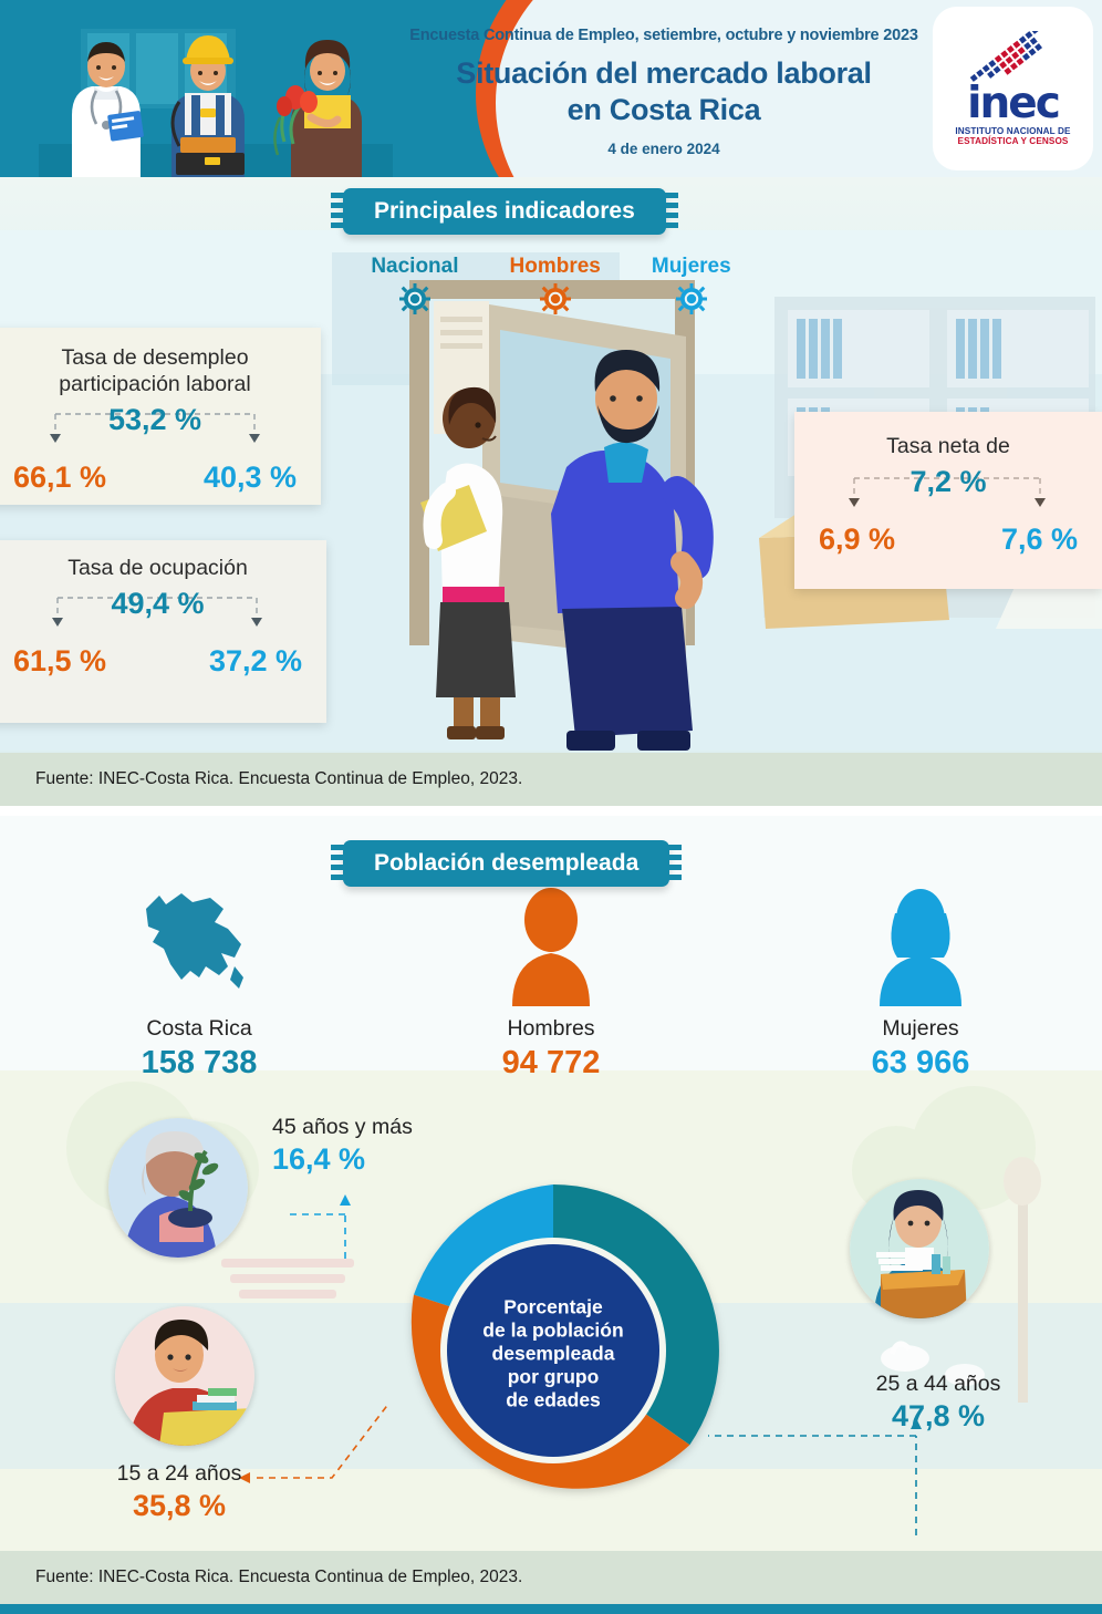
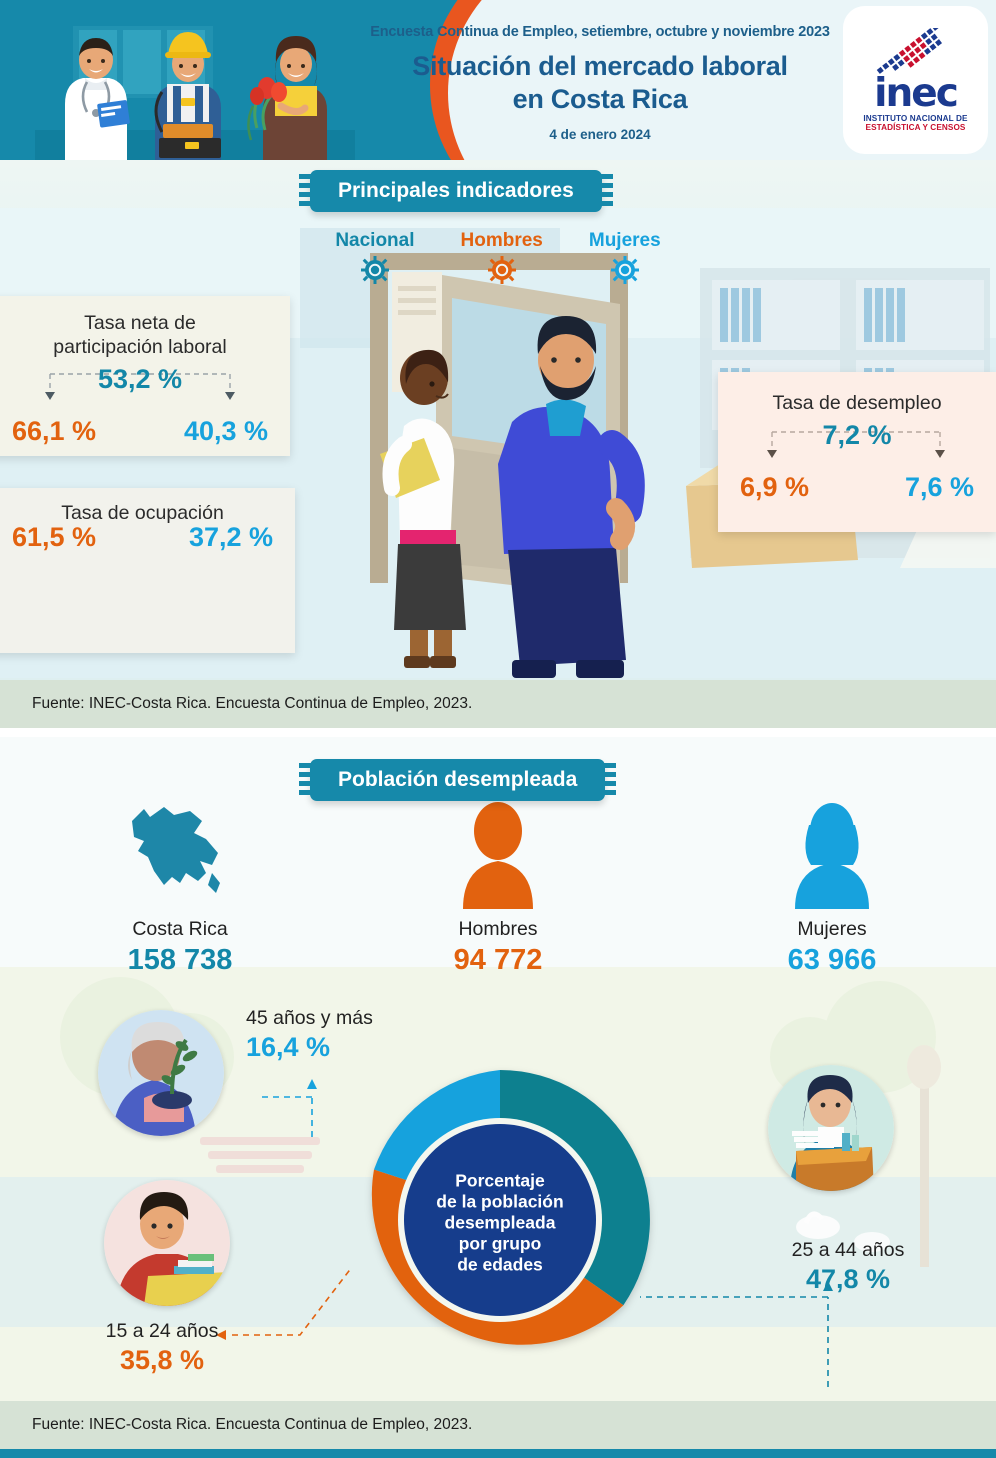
  Encuesta Continua de Empleo, setiembre, octubre y noviembre 2023
  Situación del mercado laboral
  en Costa Rica
  4 de enero 2024
  inec
  INSTITUTO NACIONAL DE
  ESTADÍSTICA Y CENSOS
  Principales indicadores
  Nacional
  Hombres
  Mujeres
- Tasa de desempleo
+ Tasa neta de
  participación laboral
  53,2 %
  66,1 %
  40,3 %
  Tasa de ocupación
- 49,4 %
  61,5 %
  37,2 %
- Tasa neta de
+ Tasa de desempleo
  7,2 %
  6,9 %
  7,6 %
  Fuente: INEC-Costa Rica. Encuesta Continua de Empleo, 2023.
  Población desempleada
  Costa Rica
  158 738
  Hombres
  94 772
  Mujeres
  63 966
  Porcentaje
  de la población
  desempleada
  por grupo
  de edades
  45 años y más
  16,4 %
  25 a 44 años
  47,8 %
  15 a 24 años
  35,8 %
  Fuente: INEC-Costa Rica. Encuesta Continua de Empleo, 2023.
